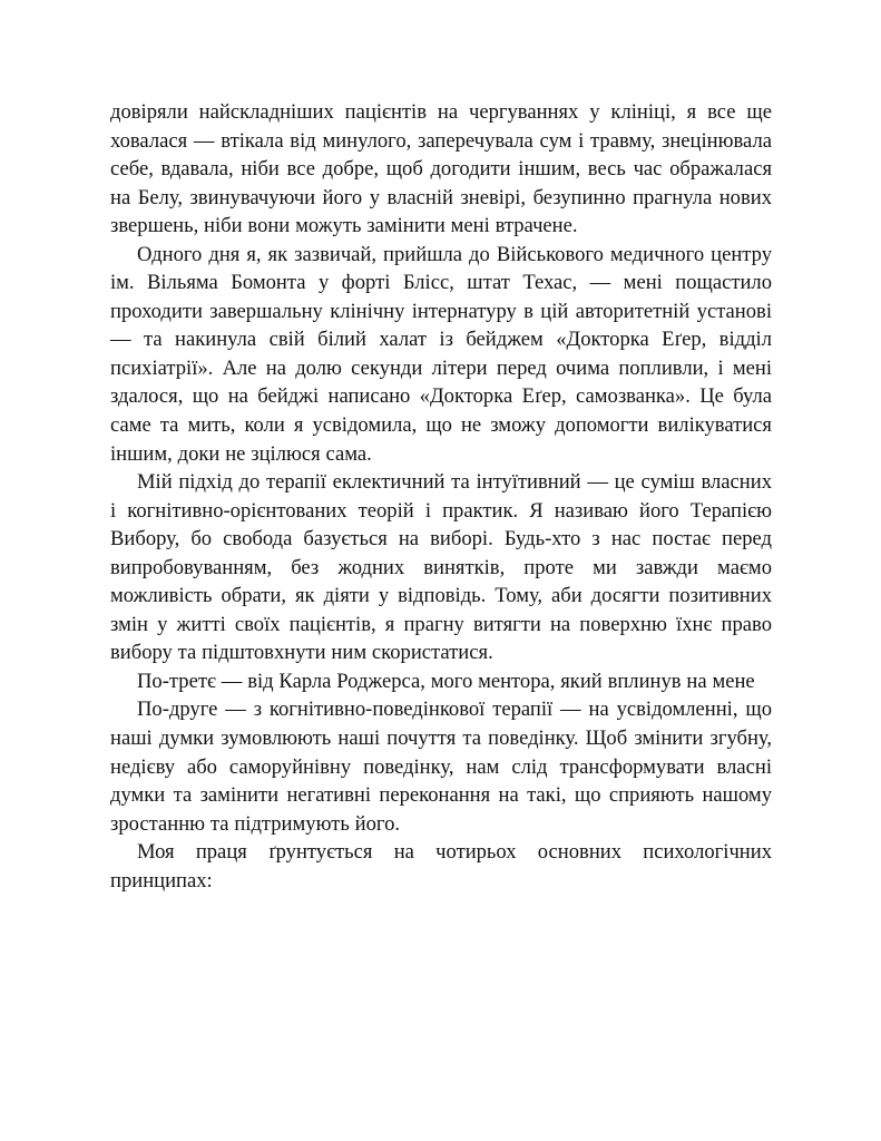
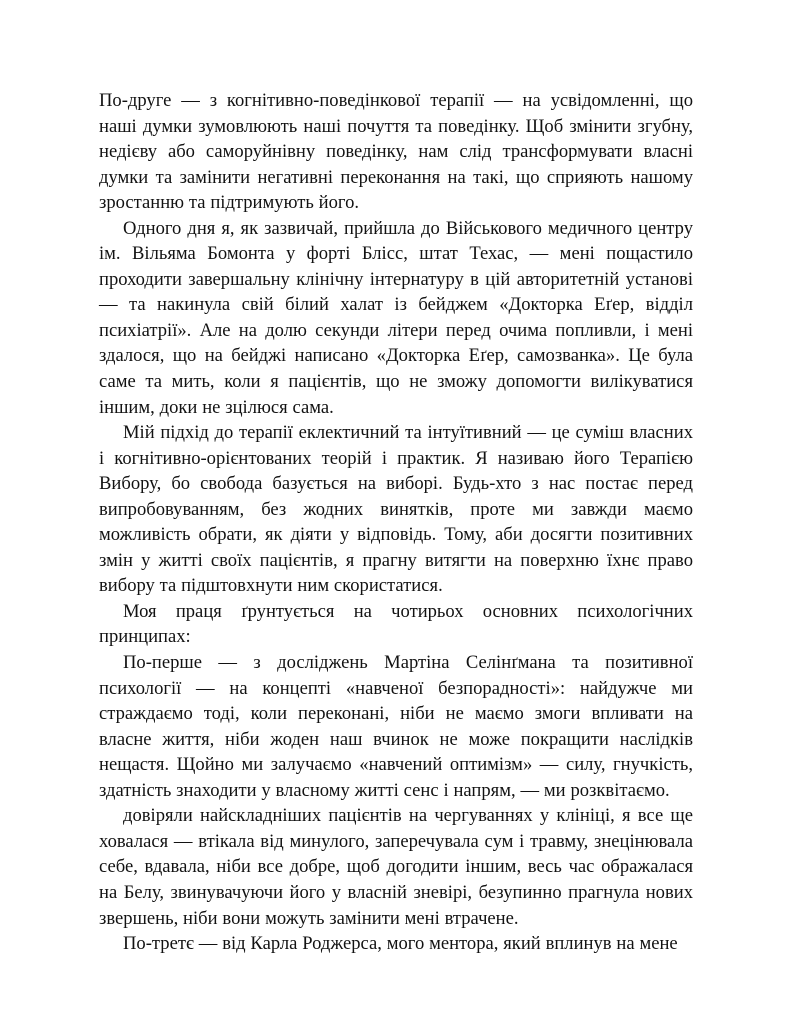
- довіряли найскладніших пацієнтів на чергуваннях у клініці, я все ще ховалася — втікала від минулого, заперечувала сум і травму, знецінювала себе, вдавала, ніби все добре, щоб догодити іншим, весь час ображалася на Белу, звинувачуючи його у власній зневірі, безупинно прагнула нових звершень, ніби вони можуть замінити мені втрачене.
+ По-друге — з когнітивно-поведінкової терапії — на усвідомленні, що наші думки зумовлюють наші почуття та поведінку. Щоб змінити згубну, недієву або саморуйнівну поведінку, нам слід трансформувати власні думки та замінити негативні переконання на такі, що сприяють нашому зростанню та підтримують його.
- Одного дня я, як зазвичай, прийшла до Військового медичного центру ім. Вільяма Бомонта у форті Блісс, штат Техас, — мені пощастило проходити завершальну клінічну інтернатуру в цій авторитетній установі — та накинула свій білий халат із бейджем «Докторка Еґер, відділ психіатрії». Але на долю секунди літери перед очима попливли, і мені здалося, що на бейджі написано «Докторка Еґер, самозванка». Це була саме та мить, коли я усвідомила, що не зможу допомогти вилікуватися іншим, доки не зцілюся сама.
+ Одного дня я, як зазвичай, прийшла до Військового медичного центру ім. Вільяма Бомонта у форті Блісс, штат Техас, — мені пощастило проходити завершальну клінічну інтернатуру в цій авторитетній установі — та накинула свій білий халат із бейджем «Докторка Еґер, відділ психіатрії». Але на долю секунди літери перед очима попливли, і мені здалося, що на бейджі написано «Докторка Еґер, самозванка». Це була саме та мить, коли я пацієнтів, що не зможу допомогти вилікуватися іншим, доки не зцілюся сама.
  Мій підхід до терапії еклектичний та інтуїтивний — це суміш власних і когнітивно-орієнтованих теорій і практик. Я називаю його Терапією Вибору, бо свобода базується на виборі. Будь-хто з нас постає перед випробовуванням, без жодних винятків, проте ми завжди маємо можливість обрати, як діяти у відповідь. Тому, аби досягти позитивних змін у житті своїх пацієнтів, я прагну витягти на поверхню їхнє право вибору та підштовхнути ним скористатися.
- По-третє — від Карла Роджерса, мого ментора, який вплинув на мене
+ Моя праця ґрунтується на чотирьох основних психологічних принципах:
+ По-перше — з досліджень Мартіна Селінґмана та позитивної психології — на концепті «навченої безпорадності»: найдужче ми страждаємо тоді, коли переконані, ніби не маємо змоги впливати на власне життя, ніби жоден наш вчинок не може покращити наслідків нещастя. Щойно ми залучаємо «навчений оптимізм» — силу, гнучкість, здатність знаходити у власному житті сенс і напрям, — ми розквітаємо.
- По-друге — з когнітивно-поведінкової терапії — на усвідомленні, що наші думки зумовлюють наші почуття та поведінку. Щоб змінити згубну, недієву або саморуйнівну поведінку, нам слід трансформувати власні думки та замінити негативні переконання на такі, що сприяють нашому зростанню та підтримують його.
+ довіряли найскладніших пацієнтів на чергуваннях у клініці, я все ще ховалася — втікала від минулого, заперечувала сум і травму, знецінювала себе, вдавала, ніби все добре, щоб догодити іншим, весь час ображалася на Белу, звинувачуючи його у власній зневірі, безупинно прагнула нових звершень, ніби вони можуть замінити мені втрачене.
- Моя праця ґрунтується на чотирьох основних психологічних принципах:
+ По-третє — від Карла Роджерса, мого ментора, який вплинув на мене
